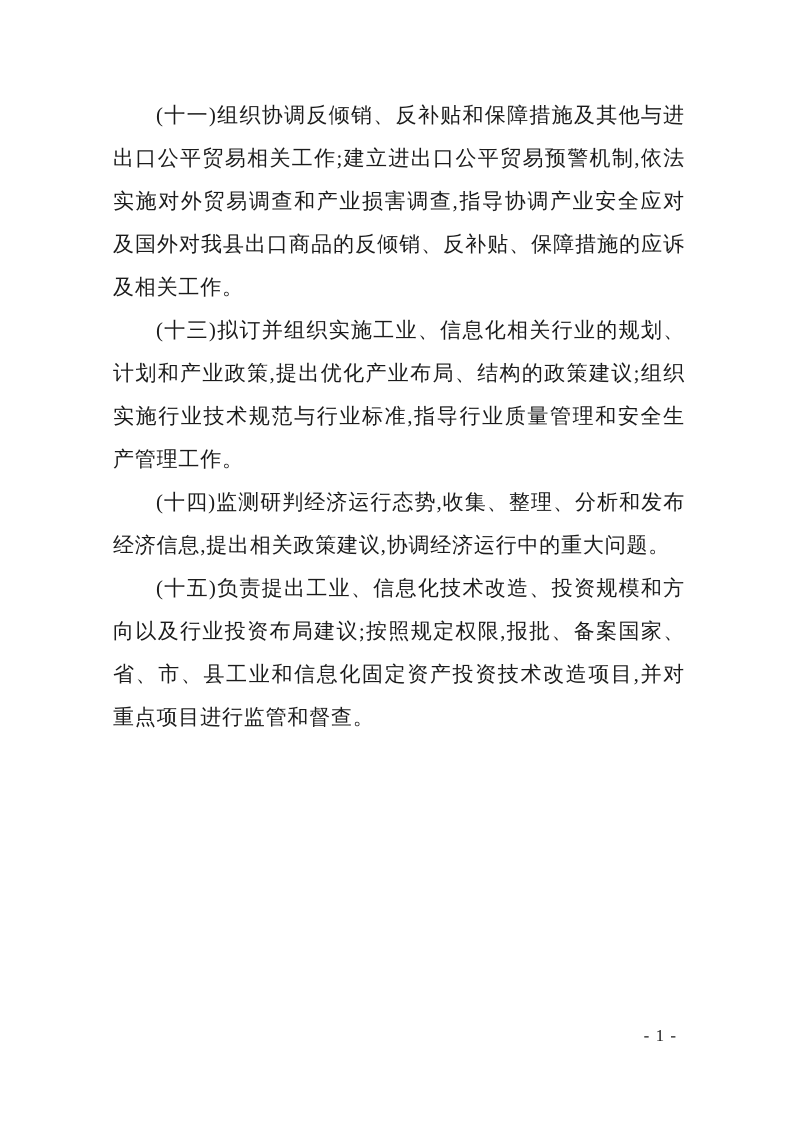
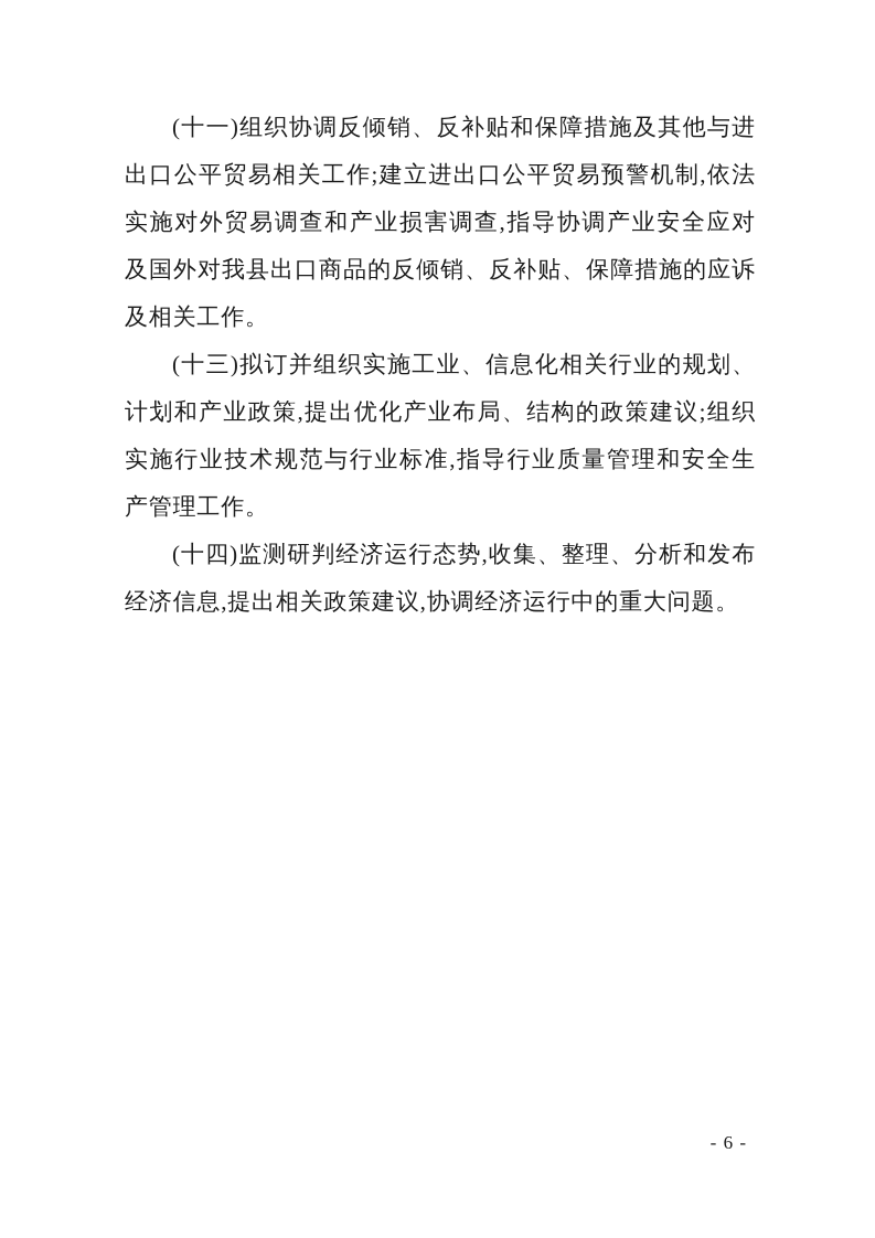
  (十一)组织协调反倾销、反补贴和保障措施及其他与进出口公平贸易相关工作;建立进出口公平贸易预警机制,依法实施对外贸易调查和产业损害调查,指导协调产业安全应对及国外对我县出口商品的反倾销、反补贴、保障措施的应诉及相关工作。
  (十三)拟订并组织实施工业、信息化相关行业的规划、计划和产业政策,提出优化产业布局、结构的政策建议;组织实施行业技术规范与行业标准,指导行业质量管理和安全生产管理工作。
  (十四)监测研判经济运行态势,收集、整理、分析和发布经济信息,提出相关政策建议,协调经济运行中的重大问题。
- (十五)负责提出工业、信息化技术改造、投资规模和方向以及行业投资布局建议;按照规定权限,报批、备案国家、省、市、县工业和信息化固定资产投资技术改造项目,并对重点项目进行监管和督查。
- - 1 -
+ - 6 -
